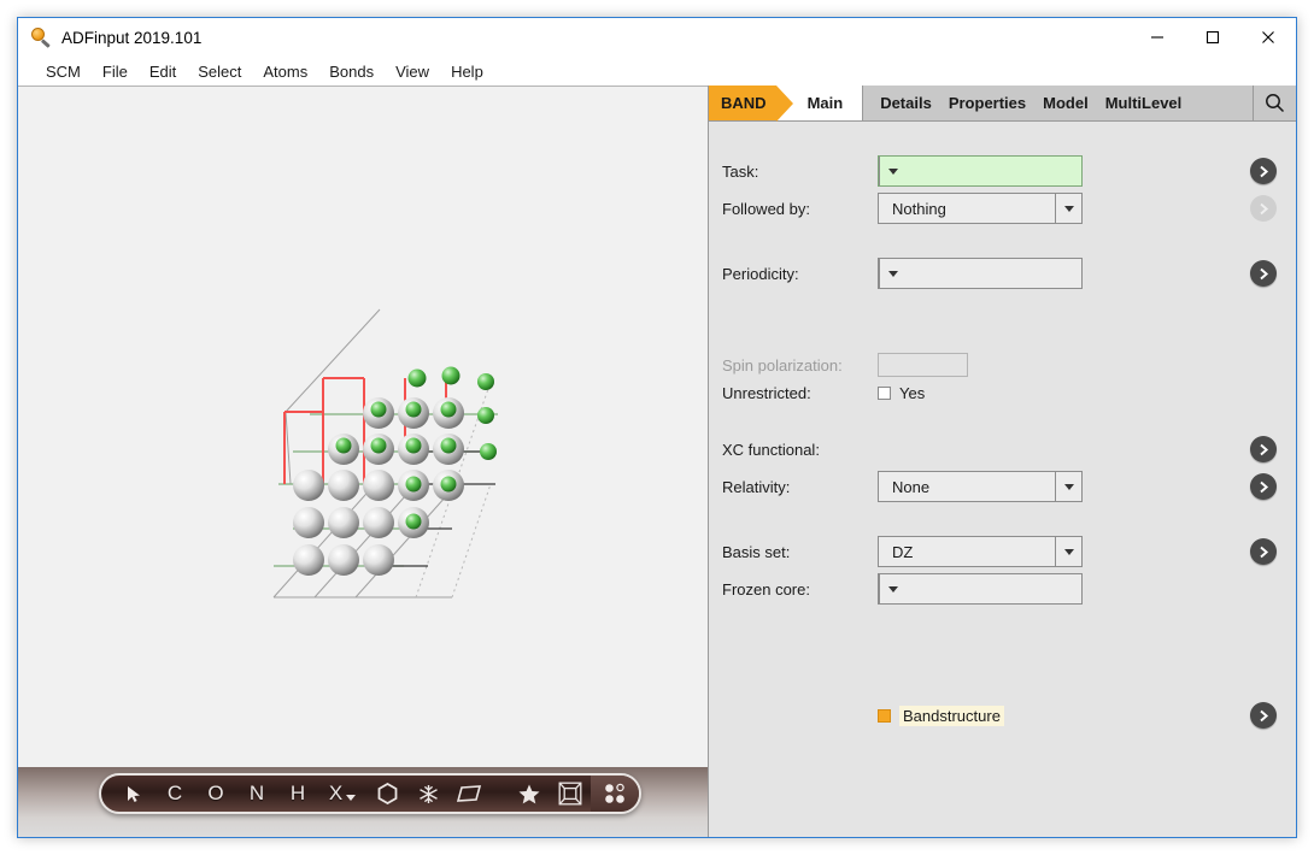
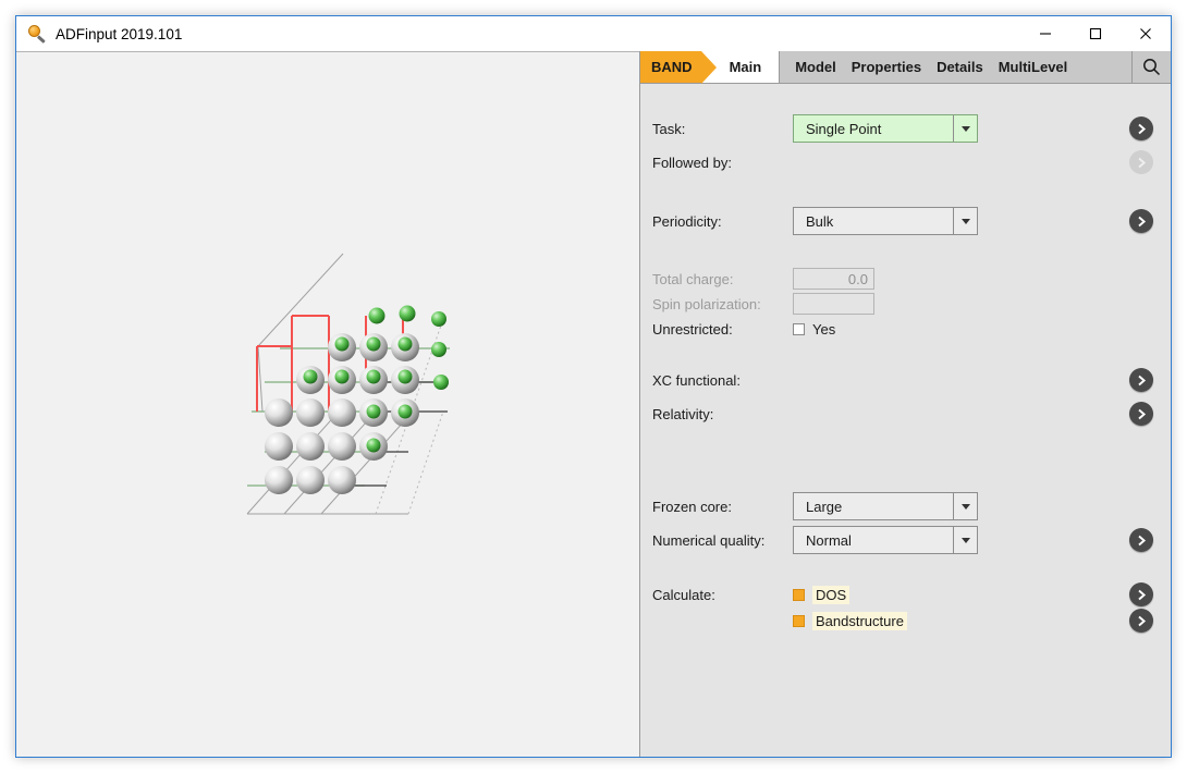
  ADFinput 2019.101
- SCM
- File
- Edit
- Select
- Atoms
- Bonds
- View
- Help
- C
- O
- N
- H
- X
  BAND
  Main
- Details
+ Model
  Properties
- Model
+ Details
  MultiLevel
  Task:
+ Single Point
  Followed by:
- Nothing
  Periodicity:
+ Bulk
+ Total charge:
+ 0.0
  Spin polarization:
  Unrestricted:
  Yes
  XC functional:
  Relativity:
- None
- Basis set:
- DZ
  Frozen core:
+ Large
+ Numerical quality:
+ Normal
+ Calculate:
+ DOS
  Bandstructure
